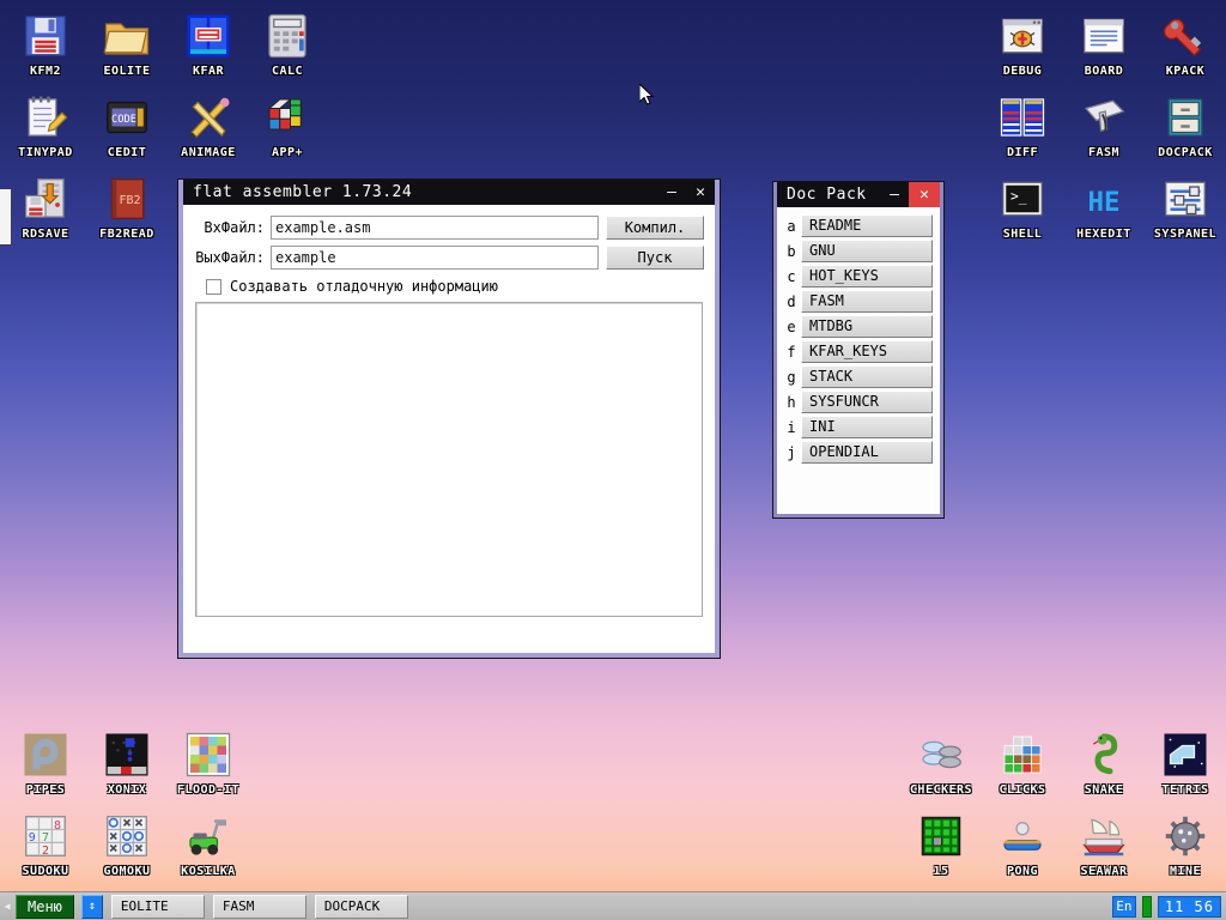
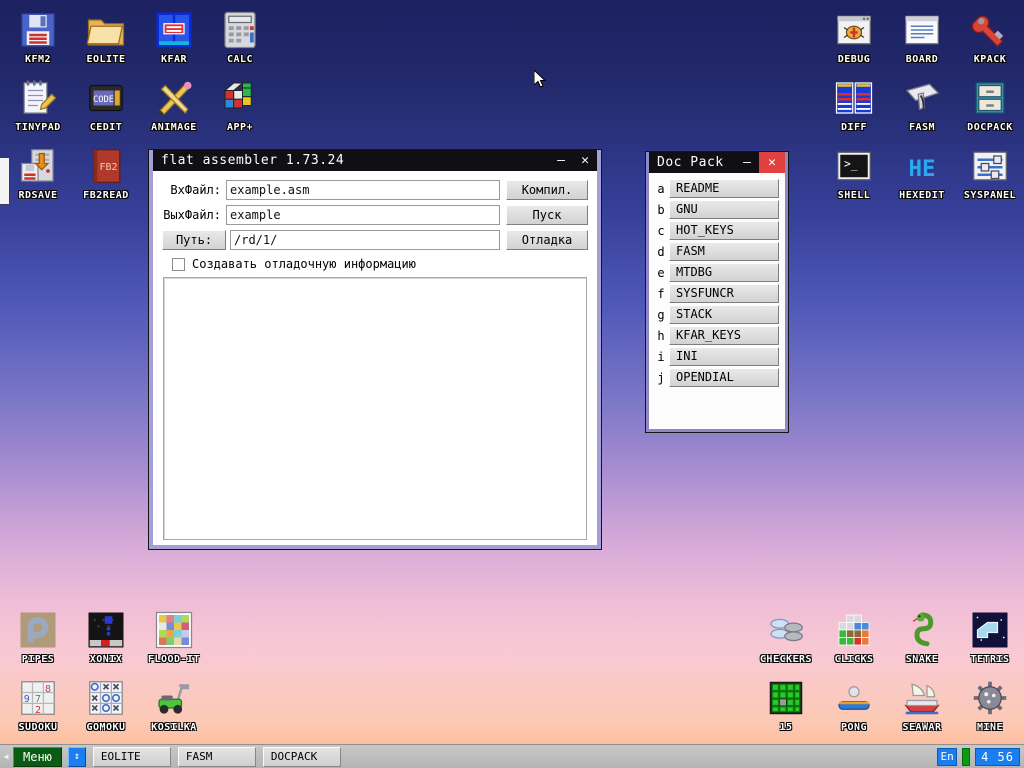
  KFM2
  EOLITE
  KFAR
  CALC
  TINYPAD
  CODE
  CEDIT
  ANIMAGE
  APP+
  RDSAVE
  FB2
  FB2READ
  DEBUG
  BOARD
  KPACK
  DIFF
  FASM
  DOCPACK
  >_
  SHELL
  HE
  HEXEDIT
  SYSPANEL
  PIPES
  XONIX
  FLOOD-IT
  8
  9
  7
  2
  SUDOKU
  GOMOKU
  KOSILKA
  CHECKERS
  CLICKS
  SNAKE
  TETRIS
  15
  PONG
  SEAWAR
  MINE
  flat assembler 1.73.24
  –
  ✕
  ВхФайл:
  example.asm
  Компил.
  ВыхФайл:
  example
  Пуск
+ Путь:
+ /rd/1/
+ Отладка
  Создавать отладочную информацию
  Doc Pack
  –
  ✕
  a
  README
  b
  GNU
  c
  HOT_KEYS
  d
  FASM
  e
  MTDBG
  f
- KFAR_KEYS
+ SYSFUNCR
  g
  STACK
  h
- SYSFUNCR
+ KFAR_KEYS
  i
  INI
  j
  OPENDIAL
  ◀
  Меню
  ↕
  EOLITE
  FASM
  DOCPACK
  En
- 11 56
+ 4 56
